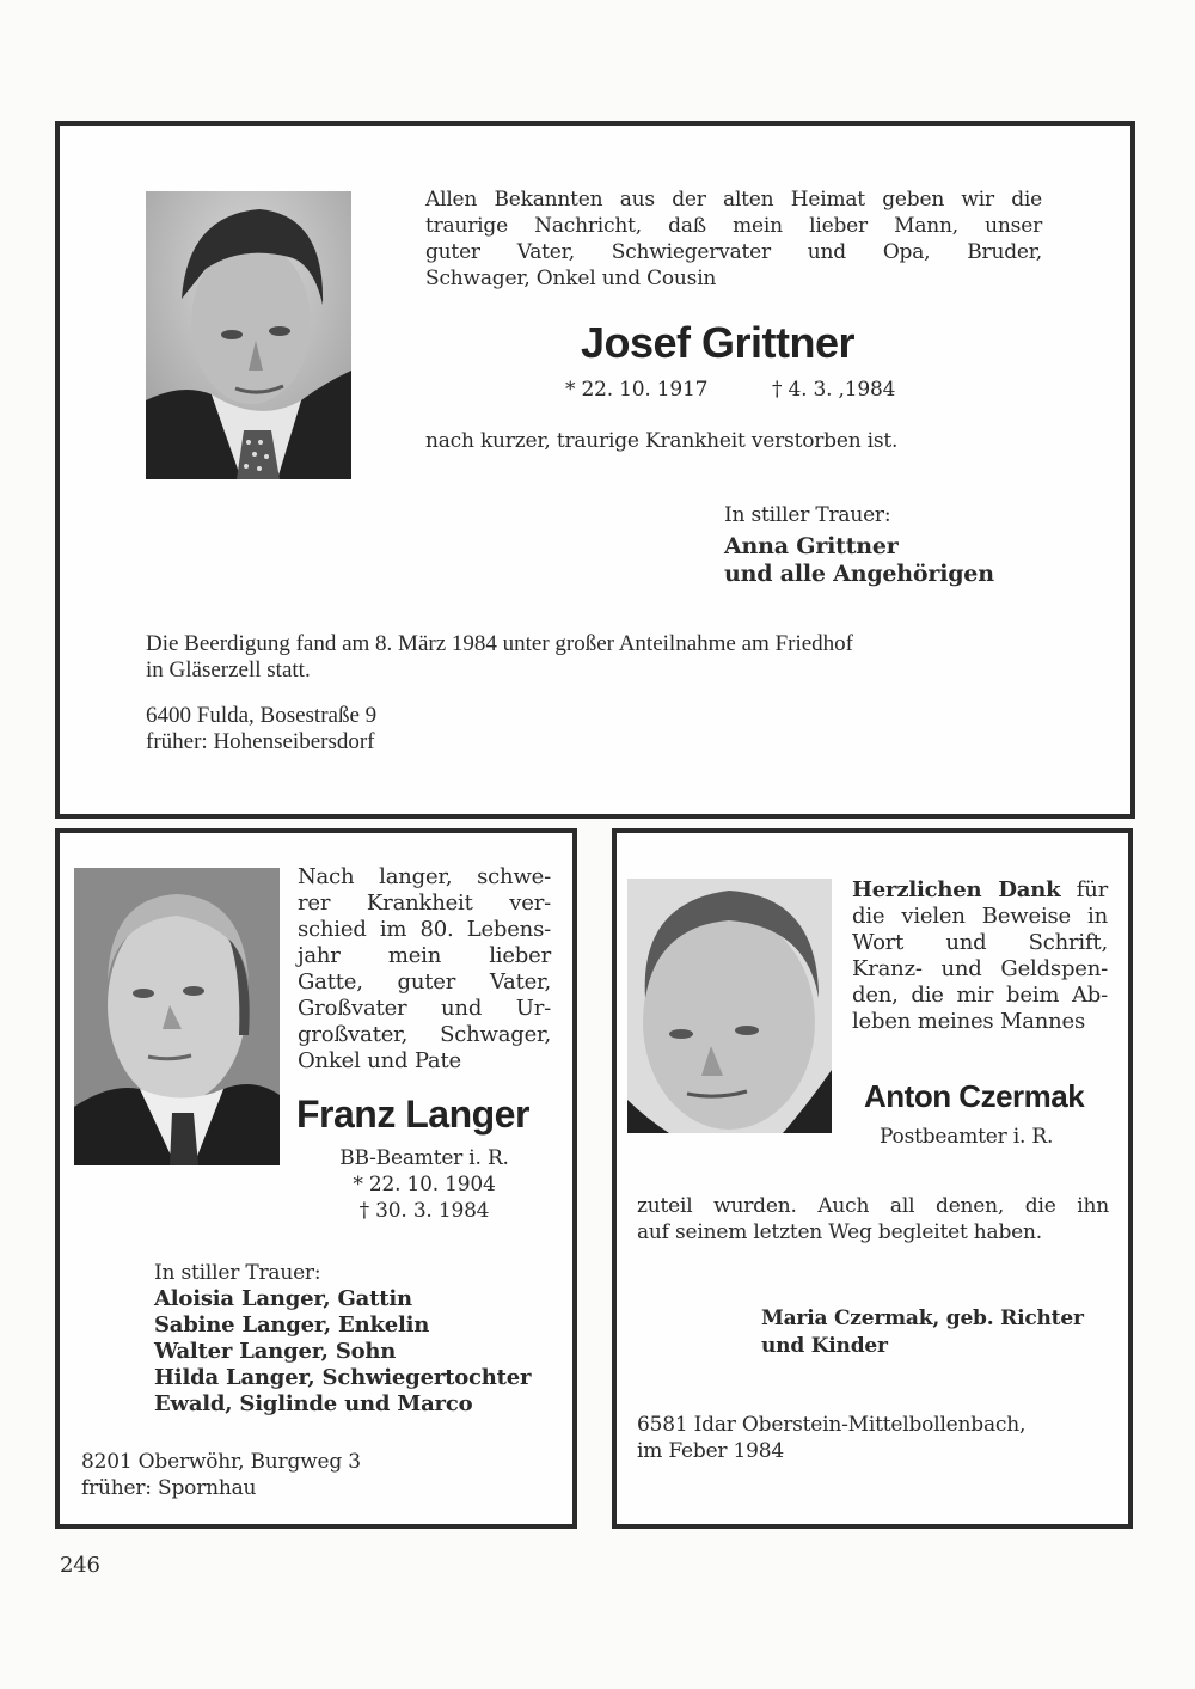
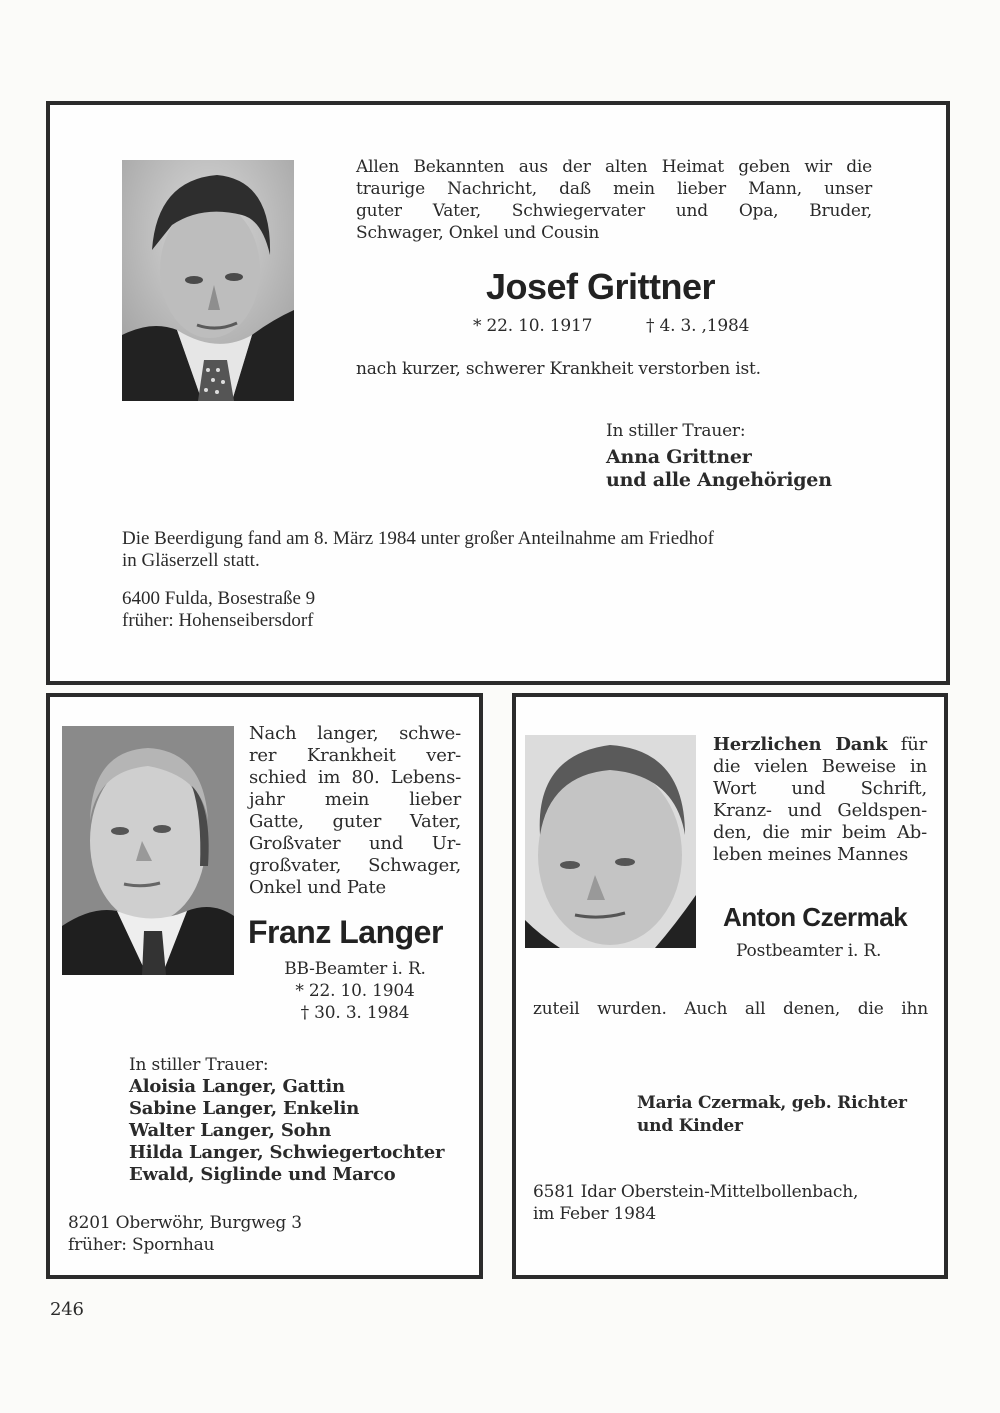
  Allen Bekannten aus der alten Heimat geben wir die
  traurige Nachricht, daß mein lieber Mann, unser
  guter Vater, Schwiegervater und Opa, Bruder,
  Schwager, Onkel und Cousin
  Josef Grittner
  * 22. 10. 1917
  † 4. 3. ,1984
- nach kurzer, traurige Krankheit verstorben ist.
+ nach kurzer, schwerer Krankheit verstorben ist.
  In stiller Trauer:
  Anna Grittner
  und alle Angehörigen
  Die Beerdigung fand am 8. März 1984 unter großer Anteilnahme am Friedhof
  in Gläserzell statt.
  6400 Fulda, Bosestraße 9
  früher: Hohenseibersdorf
  Nach langer, schwe-
  rer Krankheit ver-
  schied im 80. Lebens-
  jahr mein lieber
  Gatte, guter Vater,
  Großvater und Ur-
  großvater, Schwager,
  Onkel und Pate
  Franz Langer
  BB-Beamter i. R.
  * 22. 10. 1904
  † 30. 3. 1984
  In stiller Trauer:
  Aloisia Langer, Gattin
  Sabine Langer, Enkelin
  Walter Langer, Sohn
  Hilda Langer, Schwiegertochter
  Ewald, Siglinde und Marco
  8201 Oberwöhr, Burgweg 3
  früher: Spornhau
  Herzlichen Dank für
  die vielen Beweise in
  Wort und Schrift,
  Kranz- und Geldspen-
  den, die mir beim Ab-
  leben meines Mannes
  Anton Czermak
  Postbeamter i. R.
  zuteil wurden. Auch all denen, die ihn
- auf seinem letzten Weg begleitet haben.
  Maria Czermak, geb. Richter
  und Kinder
  6581 Idar Oberstein-Mittelbollenbach,
  im Feber 1984
  246
